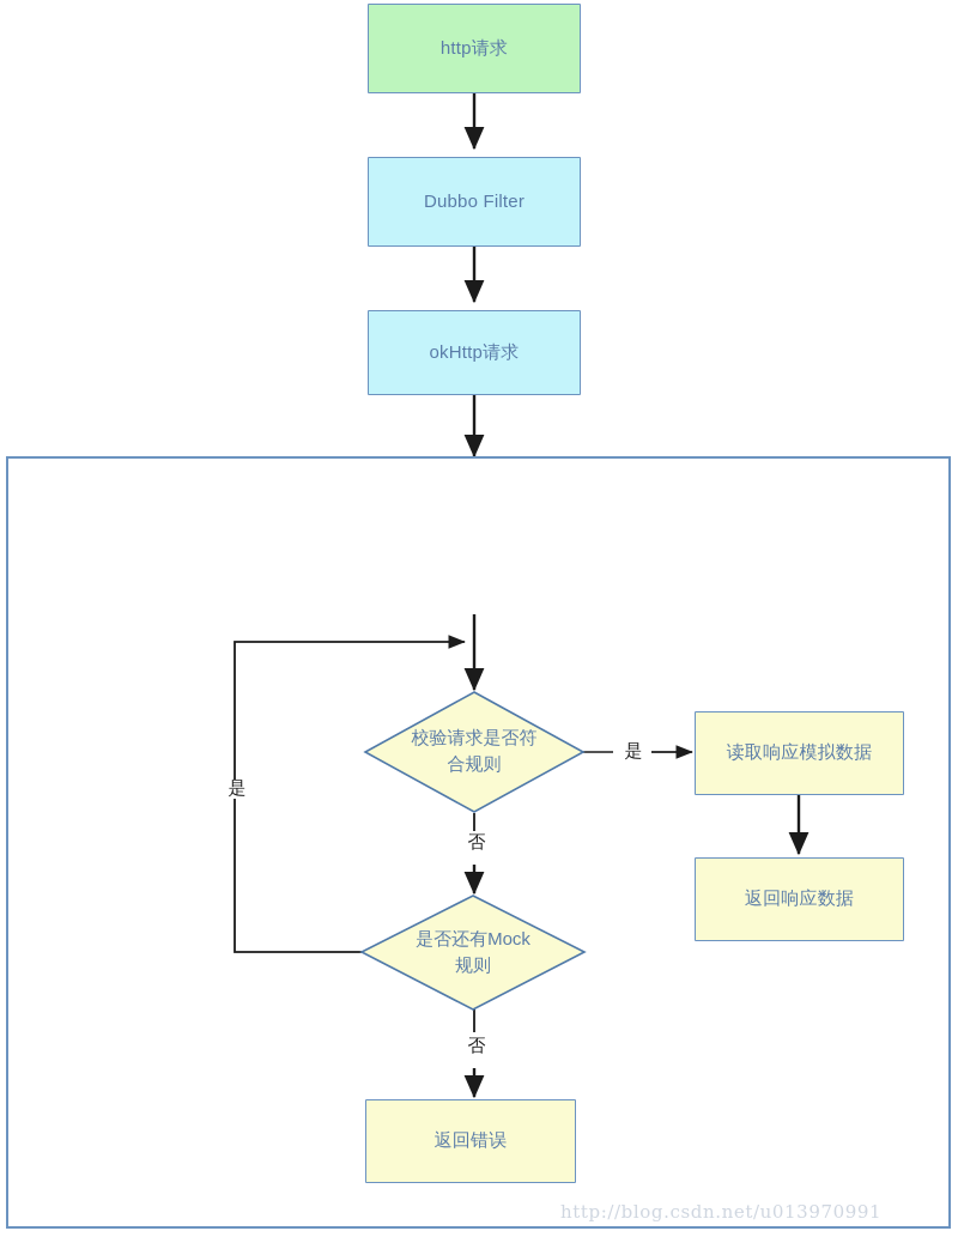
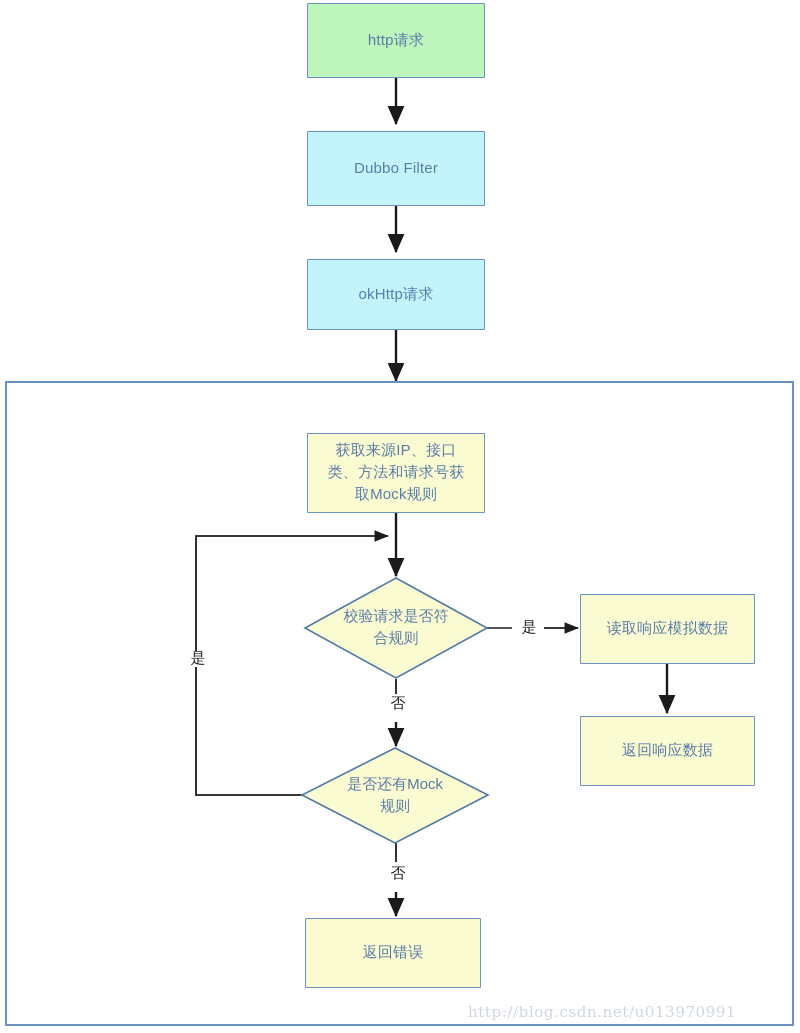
  http请求
  Dubbo Filter
  okHttp请求
+ 获取来源IP、接口
+ 类、方法和请求号获
+ 取Mock规则
  读取响应模拟数据
  返回响应数据
  返回错误
  校验请求是否符
  合规则
  是否还有Mock
  规则
  是
  否
  是
  否
  http://blog.csdn.net/u013970991
